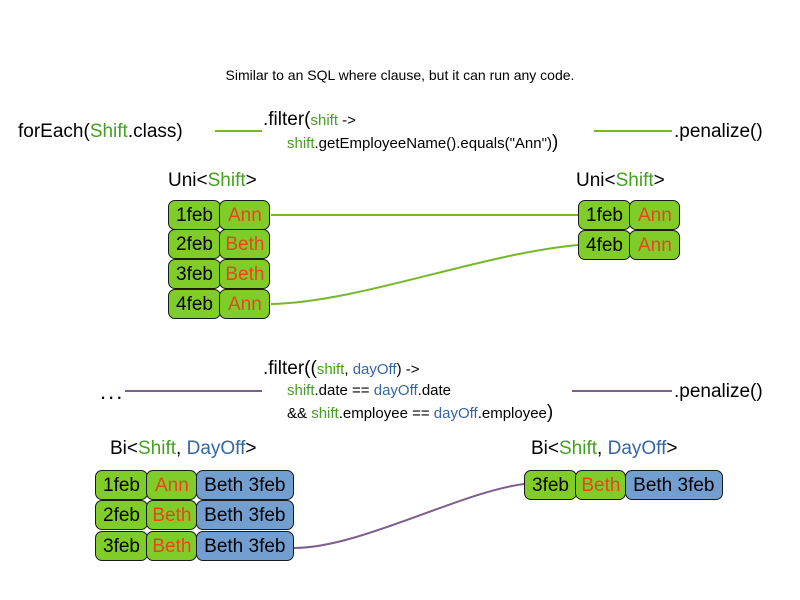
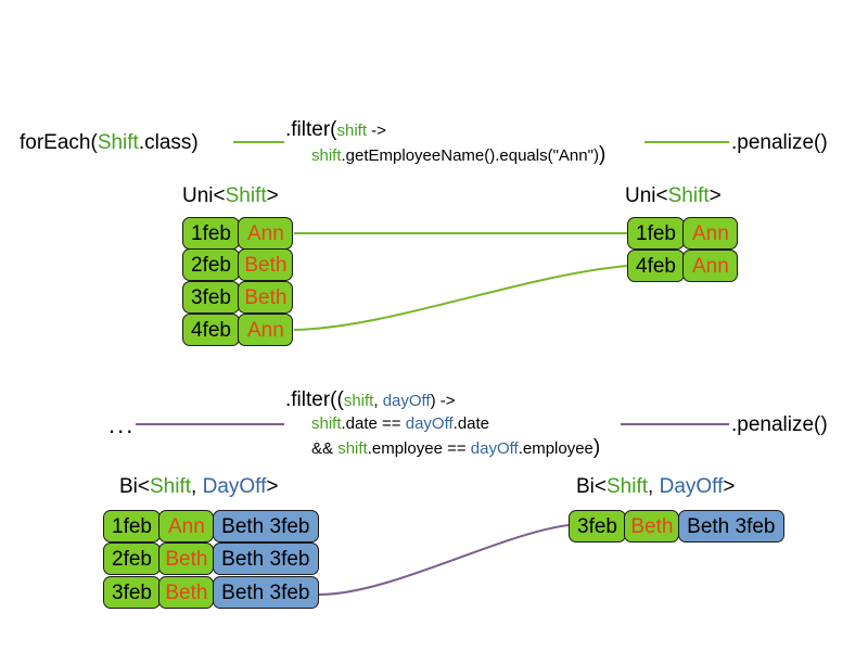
- Similar to an SQL where clause, but it can run any code.
  forEach(Shift.class)
  .filter(shift ->
  shift.getEmployeeName().equals("Ann"))
  .penalize()
  Uni<Shift>
  Uni<Shift>
  1feb
  Ann
  2feb
  Beth
  3feb
  Beth
  4feb
  Ann
  1feb
  Ann
  4feb
  Ann
  ...
  .filter((shift, dayOff) ->
  shift.date == dayOff.date
  && shift.employee == dayOff.employee)
  .penalize()
  Bi<Shift, DayOff>
  Bi<Shift, DayOff>
  1feb
  Ann
  Beth 3feb
  2feb
  Beth
  Beth 3feb
  3feb
  Beth
  Beth 3feb
  3feb
  Beth
  Beth 3feb
